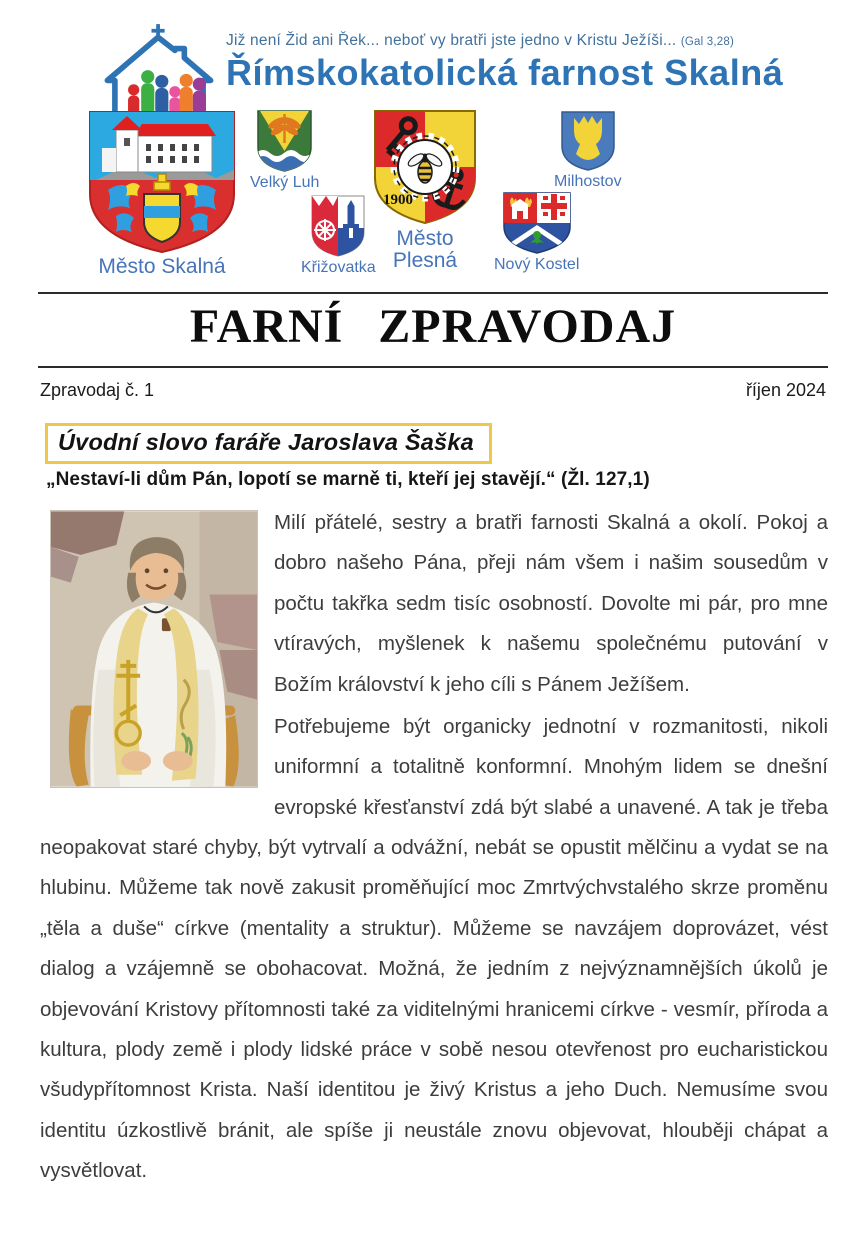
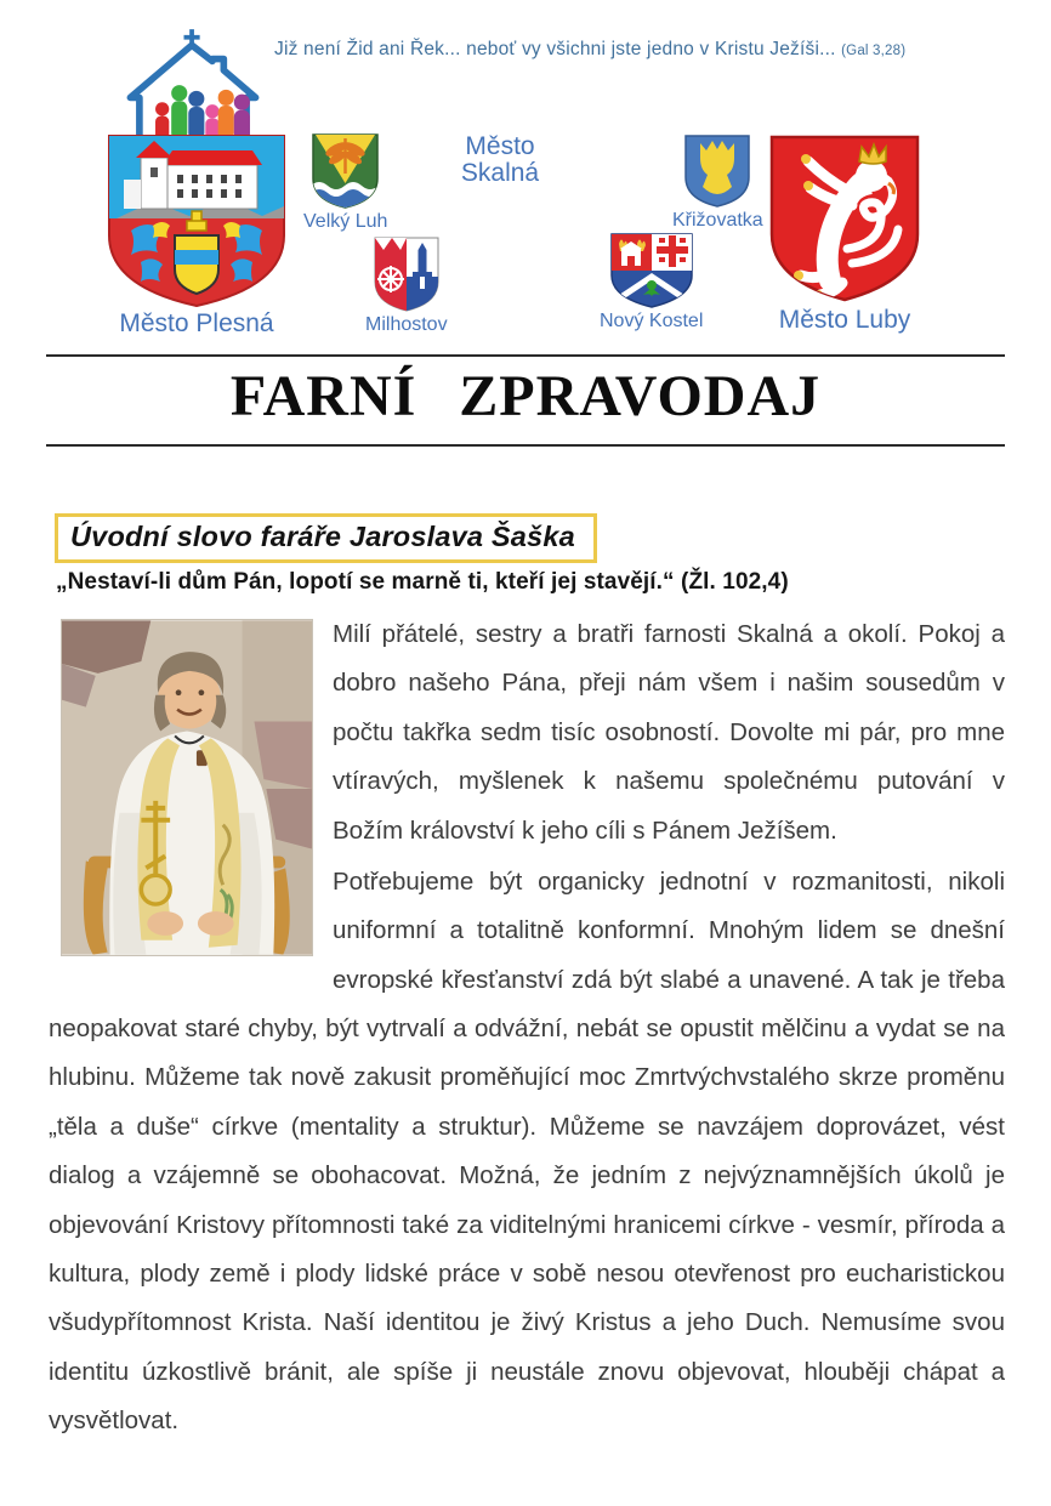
- Již není Žid ani Řek... neboť vy bratři jste jedno v Kristu Ježíši... (Gal 3,28)
+ Již není Žid ani Řek... neboť vy všichni jste jedno v Kristu Ježíši... (Gal 3,28)
- Římskokatolická farnost Skalná
- Město Skalná
+ Město Plesná
  Velký Luh
- Křižovatka
+ Milhostov
- 1900
- Město Plesná
+ Město Skalná
  Nový Kostel
- Milhostov
+ Křižovatka
+ Město Luby
  FARNÍ ZPRAVODAJ
- Zpravodaj č. 1
- říjen 2024
  Úvodní slovo faráře Jaroslava Šaška
- „Nestaví-li dům Pán, lopotí se marně ti, kteří jej stavějí.“ (Žl. 127,1)
+ „Nestaví-li dům Pán, lopotí se marně ti, kteří jej stavějí.“ (Žl. 102,4)
  Milí přátelé, sestry a bratři farnosti Skalná a okolí. Pokoj a dobro našeho Pána, přeji nám všem i našim sousedům v počtu takřka sedm tisíc osobností. Dovolte mi pár, pro mne vtíravých, myšlenek k našemu společnému putování v Božím království k jeho cíli s Pánem Ježíšem.
  Potřebujeme být organicky jednotní v rozmanitosti, nikoli uniformní a totalitně konformní. Mnohým lidem se dnešní evropské křesťanství zdá být slabé a unavené. A tak je třeba neopakovat staré chyby, být vytrvalí a odvážní, nebát se opustit mělčinu a vydat se na hlubinu. Můžeme tak nově zakusit proměňující moc Zmrtvýchvstalého skrze proměnu „těla a duše“ církve (mentality a struktur). Můžeme se navzájem doprovázet, vést dialog a vzájemně se obohacovat. Možná, že jedním z nejvýznamnějších úkolů je objevování Kristovy přítomnosti také za viditelnými hranicemi církve - vesmír, příroda a kultura, plody země i plody lidské práce v sobě nesou otevřenost pro eucharistickou všudypřítomnost Krista. Naší identitou je živý Kristus a jeho Duch. Nemusíme svou identitu úzkostlivě bránit, ale spíše ji neustále znovu objevovat, hlouběji chápat a vysvětlovat.
